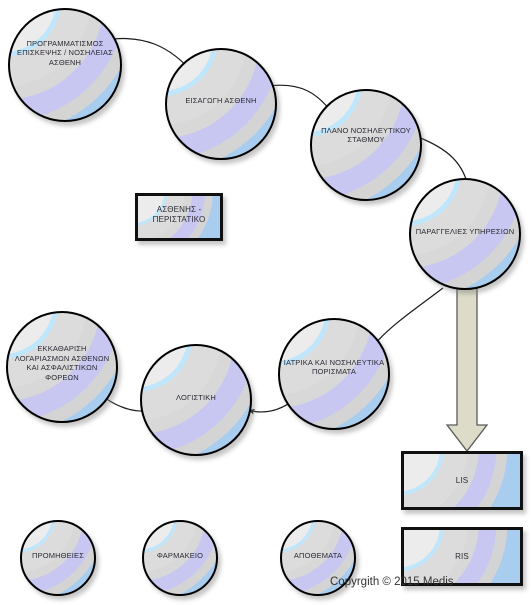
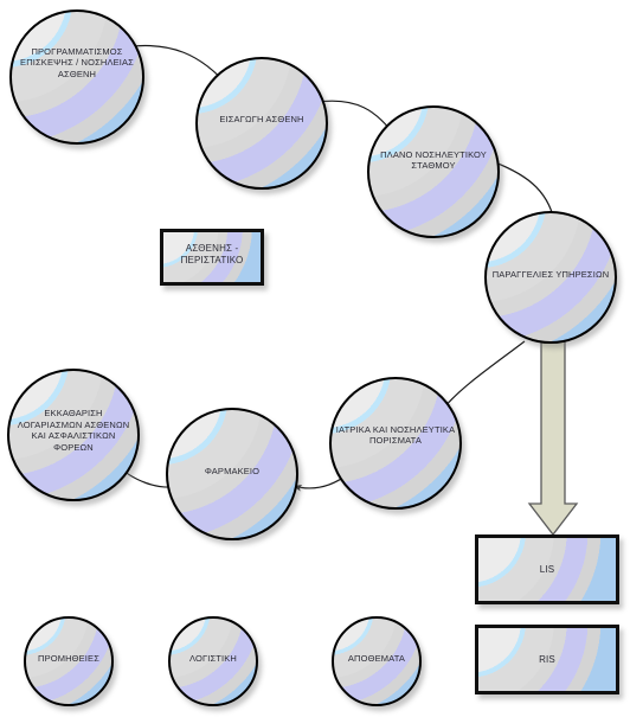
  ΠΡΟΓΡΑΜΜΑΤΙΣΜΟΣ
  ΕΠΙΣΚΕΨΗΣ / ΝΟΣΗΛΕΙΑΣ
  ΑΣΘΕΝΗ
  ΕΙΣΑΓΩΓΗ ΑΣΘΕΝΗ
  ΠΛΑΝΟ ΝΟΣΗΛΕΥΤΙΚΟΥ
  ΣΤΑΘΜΟΥ
  ΠΑΡΑΓΓΕΛΙΕΣ ΥΠΗΡΕΣΙΩΝ
  ΑΣΘΕΝΗΣ -
  ΠΕΡΙΣΤΑΤΙΚΟ
  ΙΑΤΡΙΚΑ ΚΑΙ ΝΟΣΗΛΕΥΤΙΚΑ
  ΠΟΡΙΣΜΑΤΑ
- ΛΟΓΙΣΤΙΚΗ
+ ΦΑΡΜΑΚΕΙΟ
  ΕΚΚΑΘΑΡΙΣΗ
  ΛΟΓΑΡΙΑΣΜΩΝ ΑΣΘΕΝΩΝ
  ΚΑΙ ΑΣΦΑΛΙΣΤΙΚΩΝ
  ΦΟΡΕΩΝ
  ΠΡΟΜΗΘΕΙΕΣ
- ΦΑΡΜΑΚΕΙΟ
+ ΛΟΓΙΣΤΙΚΗ
  ΑΠΟΘΕΜΑΤΑ
  LIS
  RIS
- Copyrgith © 2015 Medis
